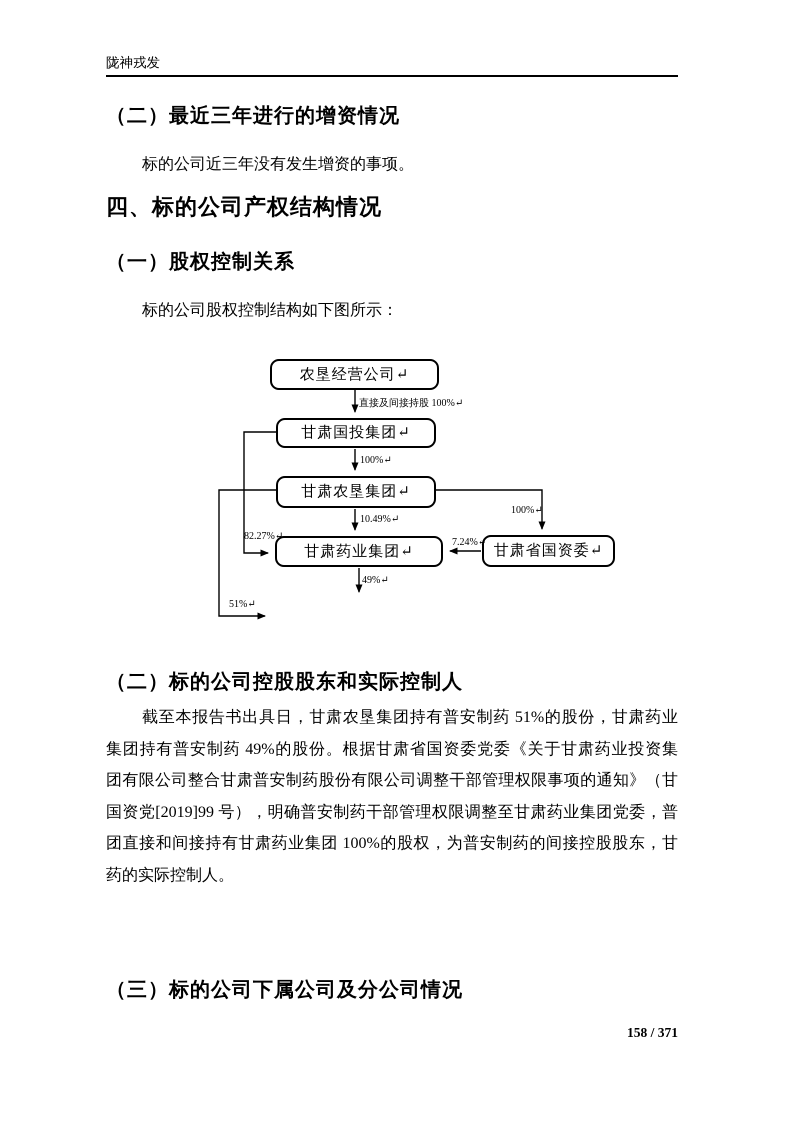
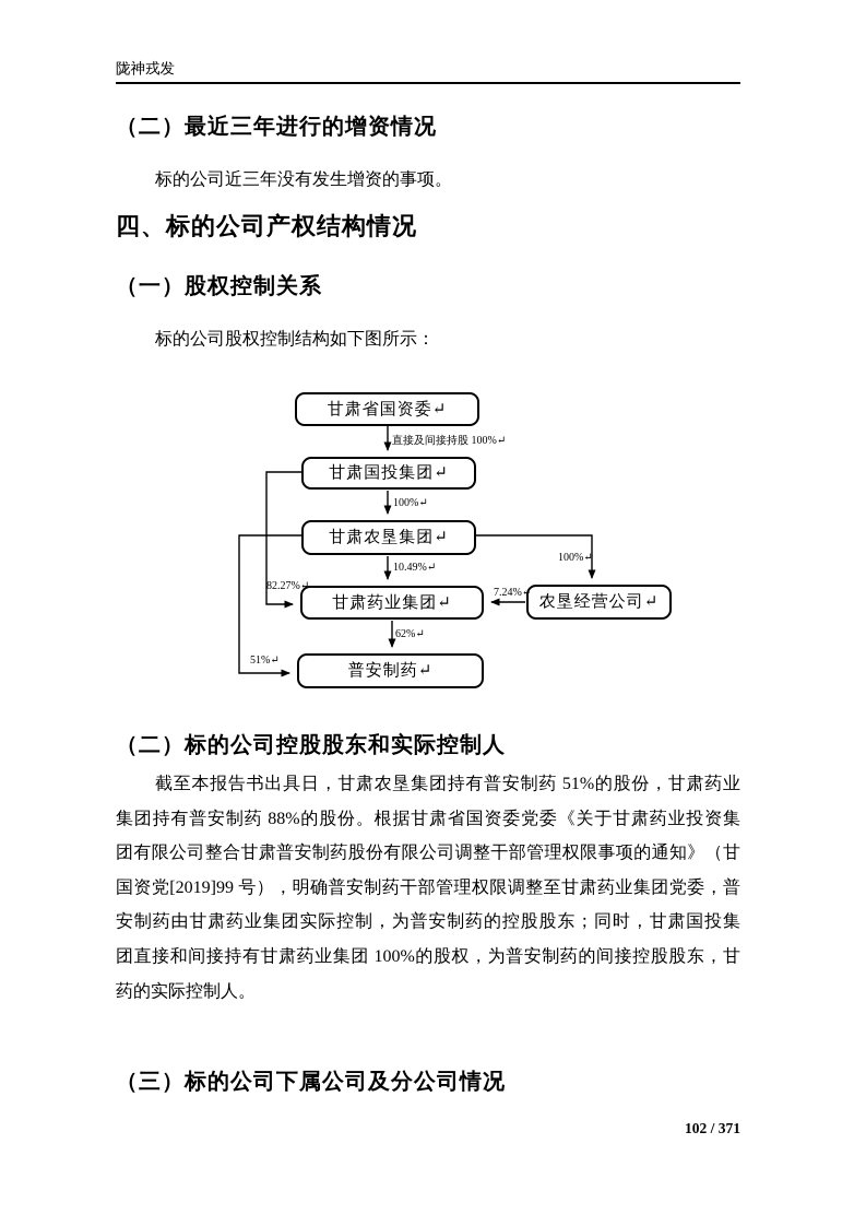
  陇神戎发
  （二）最近三年进行的增资情况
  标的公司近三年没有发生增资的事项。
  四、标的公司产权结构情况
  （一）股权控制关系
  标的公司股权控制结构如下图所示：
- 农垦经营公司↵
+ 甘肃省国资委↵
  甘肃国投集团↵
  甘肃农垦集团↵
  甘肃药业集团↵
- 甘肃省国资委↵
+ 农垦经营公司↵
+ 普安制药↵
  直接及间接持股 100%↵
  100%↵
  10.49%↵
- 49%↵
+ 62%↵
  100%↵
  7.24%↵
  82.27%↵
  51%↵
  （二）标的公司控股股东和实际控制人
  截至本报告书出具日，甘肃农垦集团持有普安制药 51%的股份，甘肃药业
- 集团持有普安制药 49%的股份。根据甘肃省国资委党委《关于甘肃药业投资集
+ 集团持有普安制药 88%的股份。根据甘肃省国资委党委《关于甘肃药业投资集
  团有限公司整合甘肃普安制药股份有限公司调整干部管理权限事项的通知》（甘
  国资党[2019]99 号），明确普安制药干部管理权限调整至甘肃药业集团党委，普
+ 安制药由甘肃药业集团实际控制，为普安制药的控股股东；同时，甘肃国投集
  团直接和间接持有甘肃药业集团 100%的股权，为普安制药的间接控股股东，甘
  药的实际控制人。
  （三）标的公司下属公司及分公司情况
- 158 / 371
+ 102 / 371
